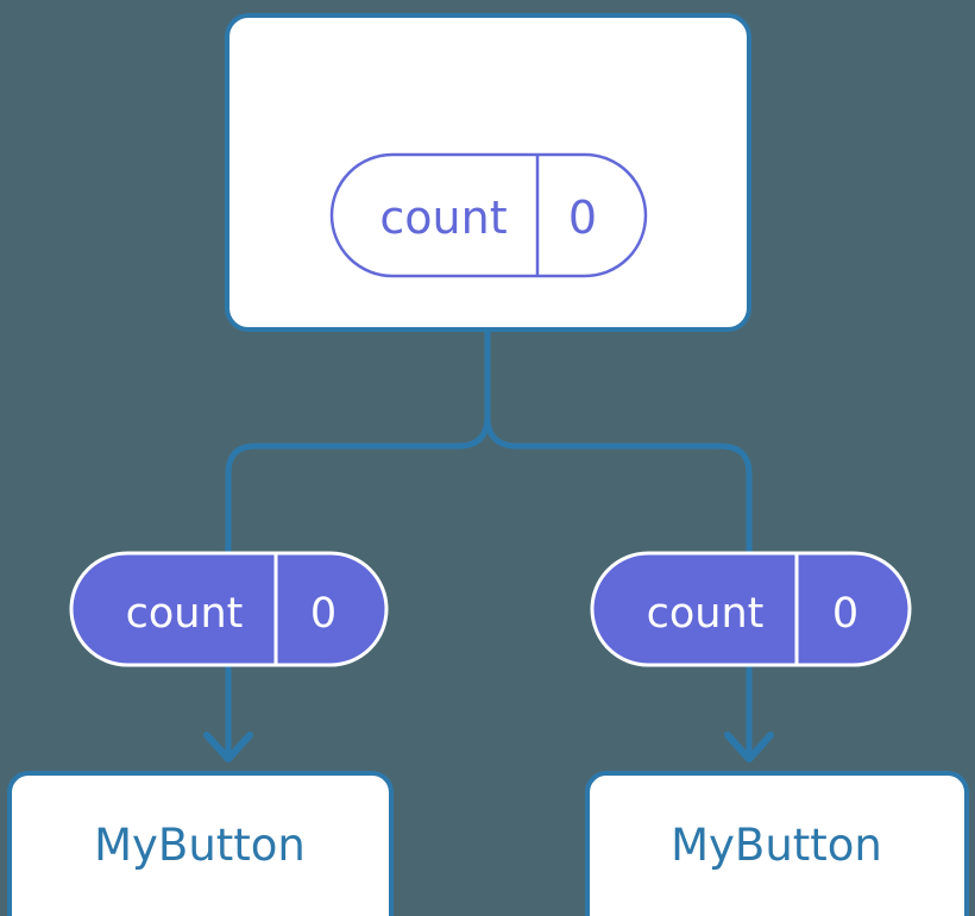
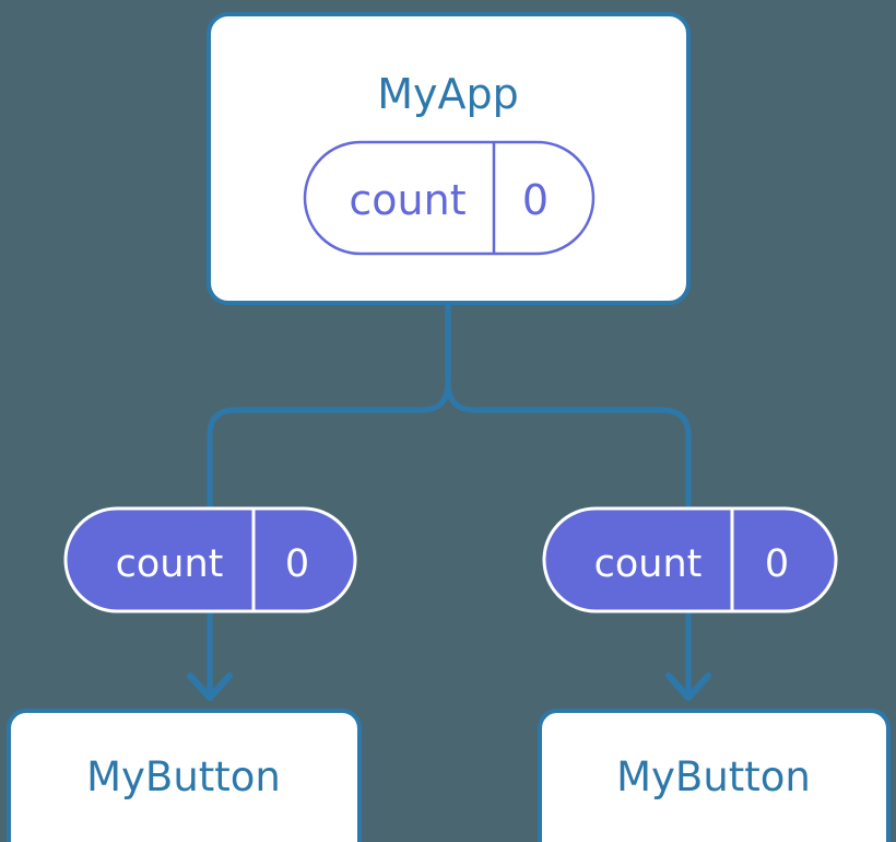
+ MyApp
  count
  0
  count
  0
  count
  0
  MyButton
  MyButton
